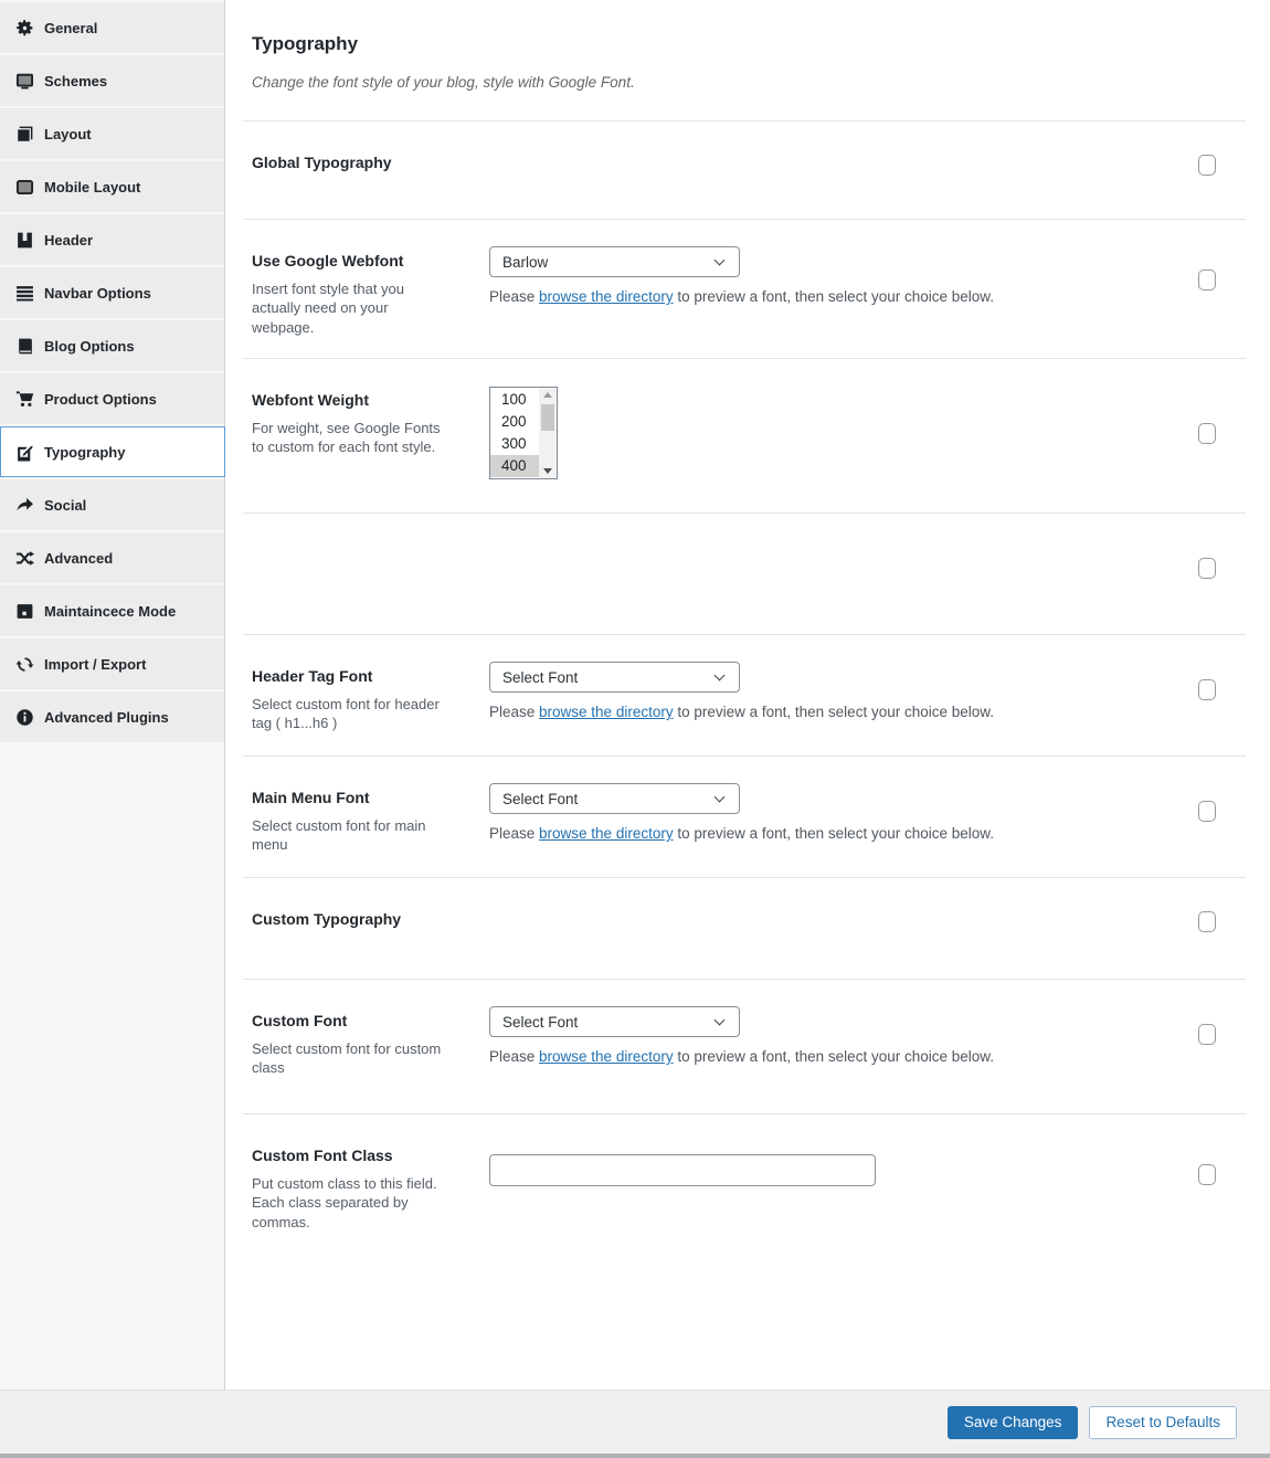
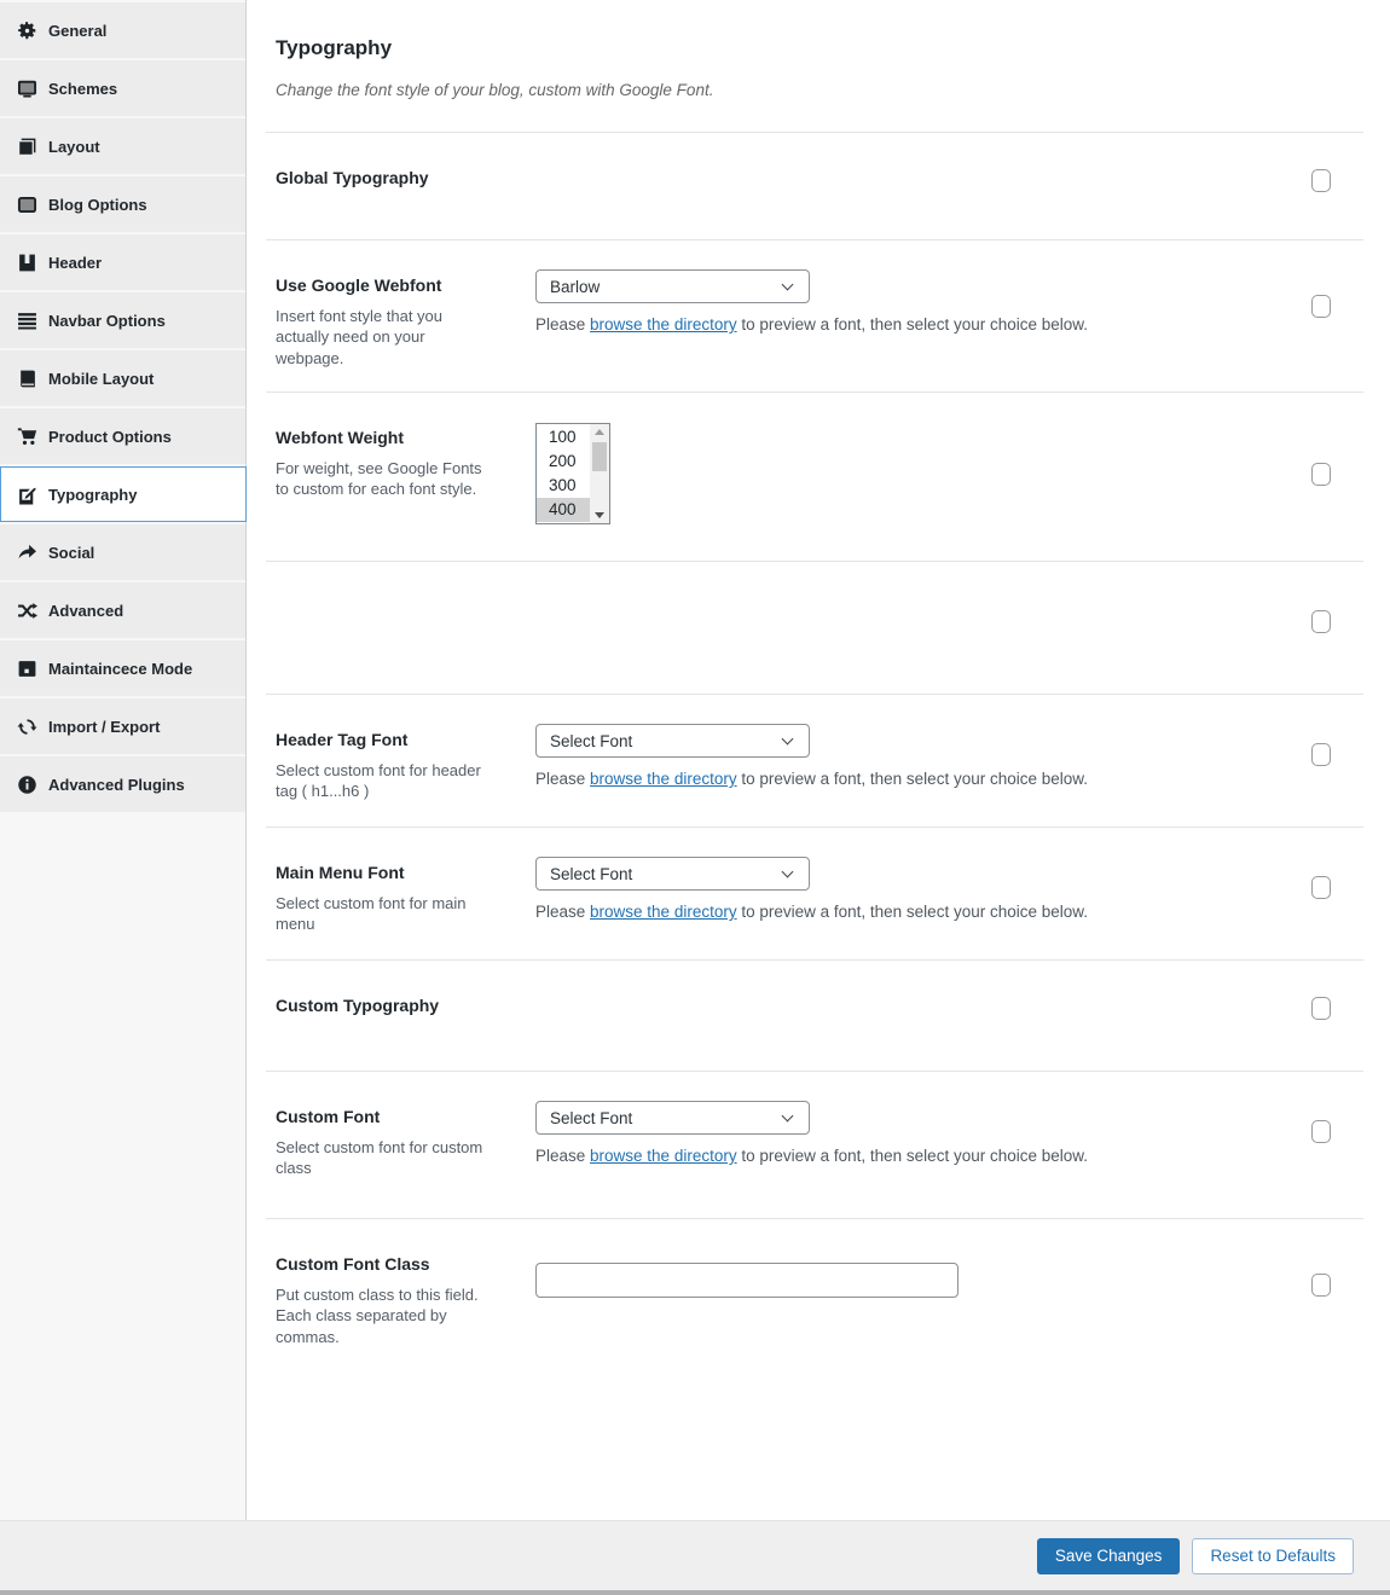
  General
  Schemes
  Layout
- Mobile Layout
+ Blog Options
  Header
  Navbar Options
- Blog Options
+ Mobile Layout
  Product Options
  Typography
  Social
  Advanced
  Maintaincece Mode
  Import / Export
  Advanced Plugins
  Typography
- Change the font style of your blog, style with Google Font.
+ Change the font style of your blog, custom with Google Font.
  Global Typography
  Use Google Webfont
  Insert font style that you actually need on your webpage.
  Barlow
  Please browse the directory to preview a font, then select your choice below.
  Webfont Weight
  For weight, see Google Fonts to custom for each font style.
  100
  200
  300
  400
  Header Tag Font
  Select custom font for header tag ( h1...h6 )
  Select Font
  Please browse the directory to preview a font, then select your choice below.
  Main Menu Font
  Select custom font for main menu
  Select Font
  Please browse the directory to preview a font, then select your choice below.
  Custom Typography
  Custom Font
  Select custom font for custom class
  Select Font
  Please browse the directory to preview a font, then select your choice below.
  Custom Font Class
  Put custom class to this field. Each class separated by commas.
  Save Changes
  Reset to Defaults
